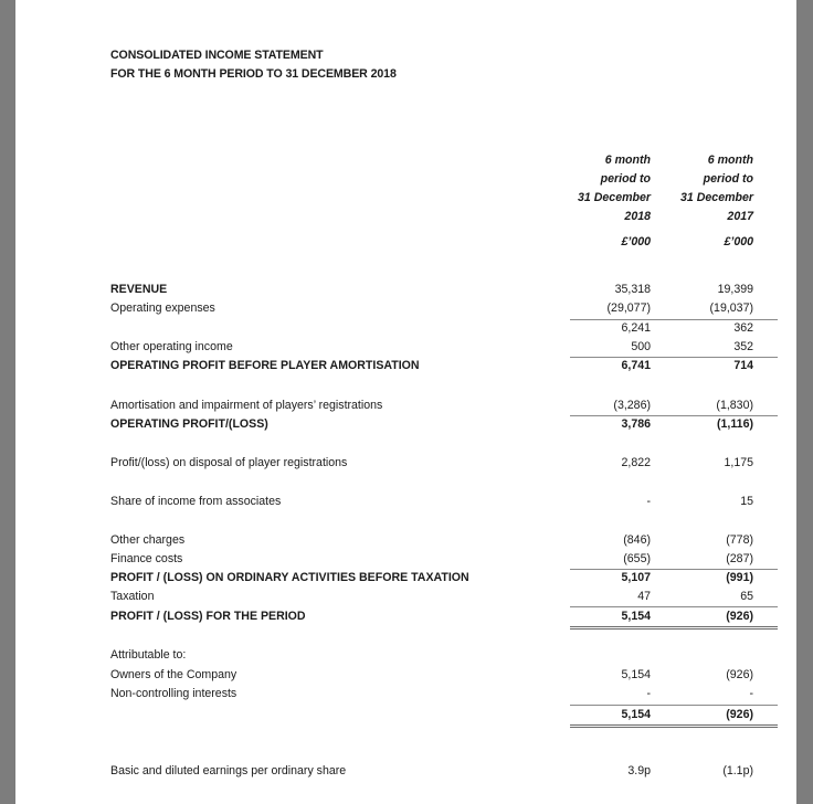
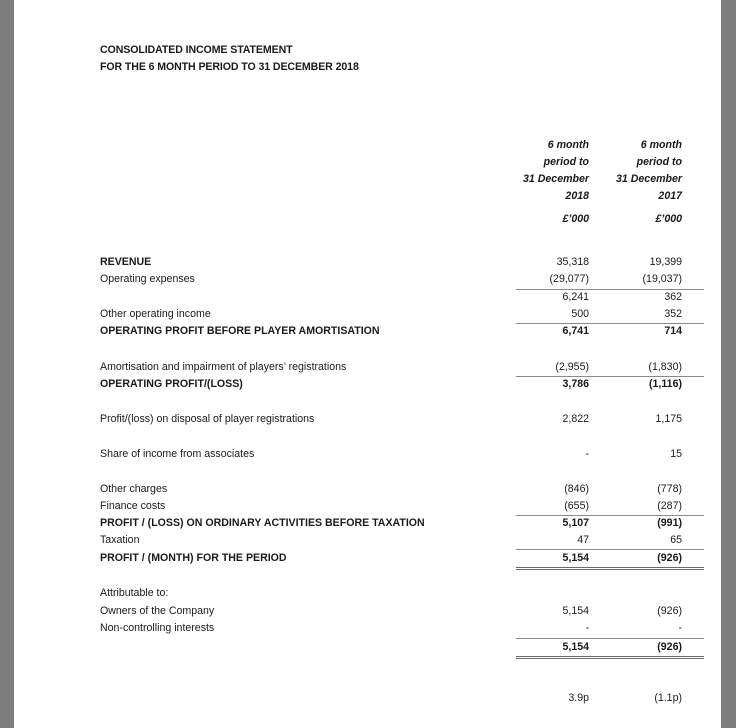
  CONSOLIDATED INCOME STATEMENT
  FOR THE 6 MONTH PERIOD TO 31 DECEMBER 2018
  6 month
  period to
  31 December
  2018
  £’000
  6 month
  period to
  31 December
  2017
  £’000
  REVENUE
  35,318
  19,399
  Operating expenses
  (29,077)
  (19,037)
  6,241
  362
  Other operating income
  500
  352
  OPERATING PROFIT BEFORE PLAYER AMORTISATION
  6,741
  714
  Amortisation and impairment of players’ registrations
- (3,286)
+ (2,955)
  (1,830)
  OPERATING PROFIT/(LOSS)
  3,786
  (1,116)
  Profit/(loss) on disposal of player registrations
  2,822
  1,175
  Share of income from associates
  -
  15
  Other charges
  (846)
  (778)
  Finance costs
  (655)
  (287)
  PROFIT / (LOSS) ON ORDINARY ACTIVITIES BEFORE TAXATION
  5,107
  (991)
  Taxation
  47
  65
- PROFIT / (LOSS) FOR THE PERIOD
+ PROFIT / (MONTH) FOR THE PERIOD
  5,154
  (926)
  Attributable to:
  Owners of the Company
  5,154
  (926)
  Non-controlling interests
  -
  -
  5,154
  (926)
- Basic and diluted earnings per ordinary share
  3.9p
  (1.1p)
